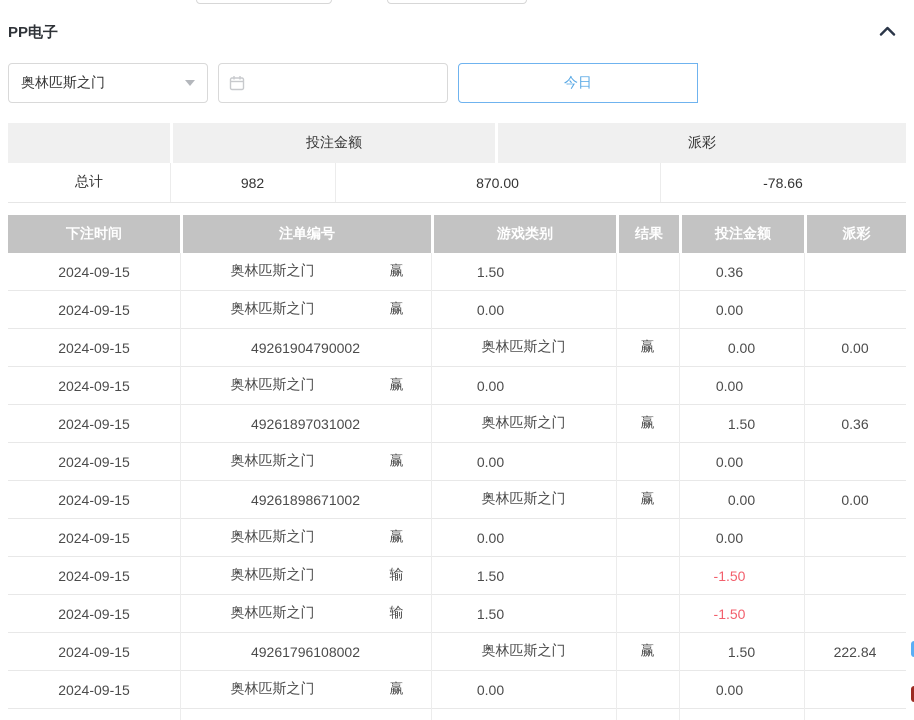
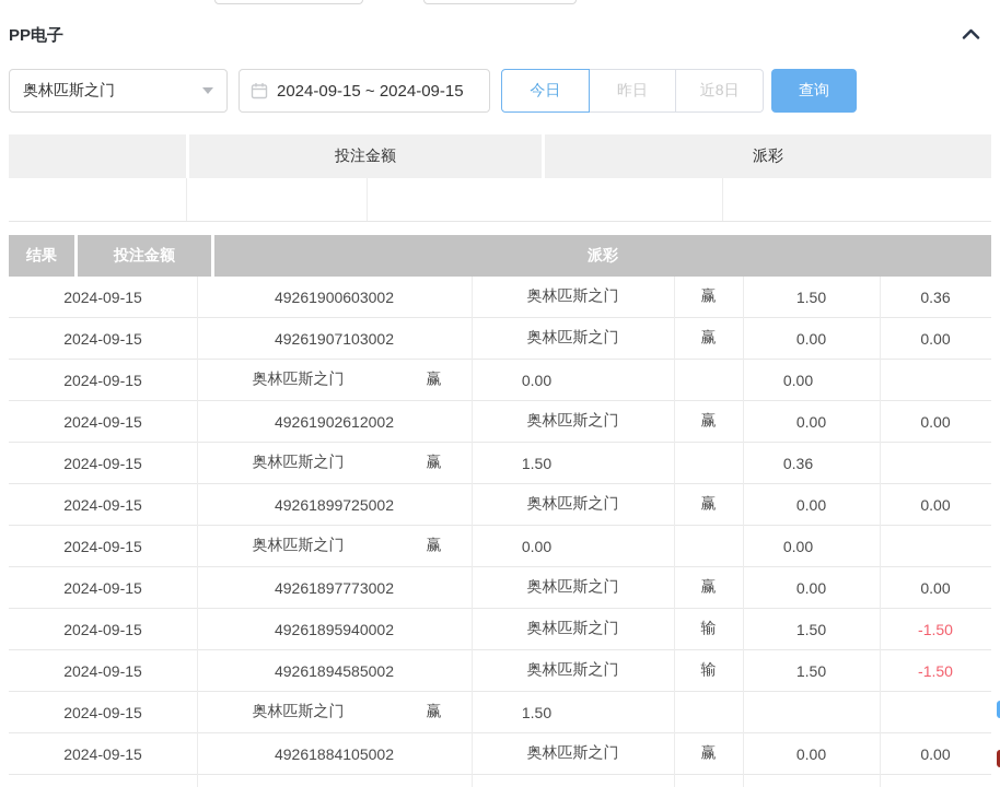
  PP电子
  奥林匹斯之门
+ 2024-09-15 ~ 2024-09-15
  今日
+ 昨日
+ 近8日
+ 查询
  投注金额
  派彩
- 总计
- 982
- 870.00
- -78.66
- 下注时间
- 注单编号
- 游戏类别
  结果
  投注金额
  派彩
  2024-09-15
+ 49261900603002
  奥林匹斯之门
  赢
  1.50
  0.36
  2024-09-15
+ 49261907103002
  奥林匹斯之门
  赢
  0.00
  0.00
  2024-09-15
- 49261904790002
  奥林匹斯之门
  赢
  0.00
  0.00
  2024-09-15
+ 49261902612002
  奥林匹斯之门
  赢
  0.00
  0.00
  2024-09-15
- 49261897031002
  奥林匹斯之门
  赢
  1.50
  0.36
  2024-09-15
+ 49261899725002
  奥林匹斯之门
  赢
  0.00
  0.00
  2024-09-15
- 49261898671002
  奥林匹斯之门
  赢
  0.00
  0.00
  2024-09-15
+ 49261897773002
  奥林匹斯之门
  赢
  0.00
  0.00
  2024-09-15
+ 49261895940002
  奥林匹斯之门
  输
  1.50
  -1.50
  2024-09-15
+ 49261894585002
  奥林匹斯之门
  输
  1.50
  -1.50
  2024-09-15
- 49261796108002
  奥林匹斯之门
  赢
  1.50
- 222.84
  2024-09-15
+ 49261884105002
  奥林匹斯之门
  赢
  0.00
  0.00
